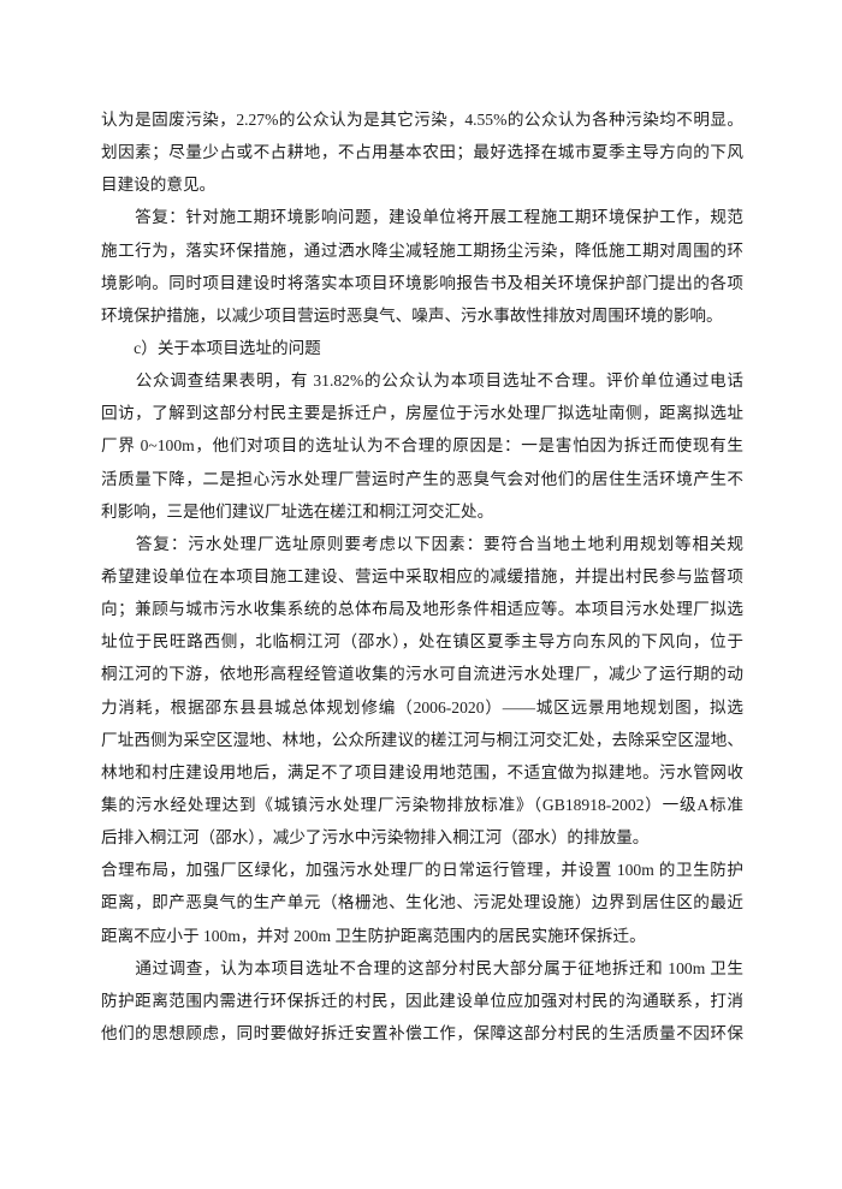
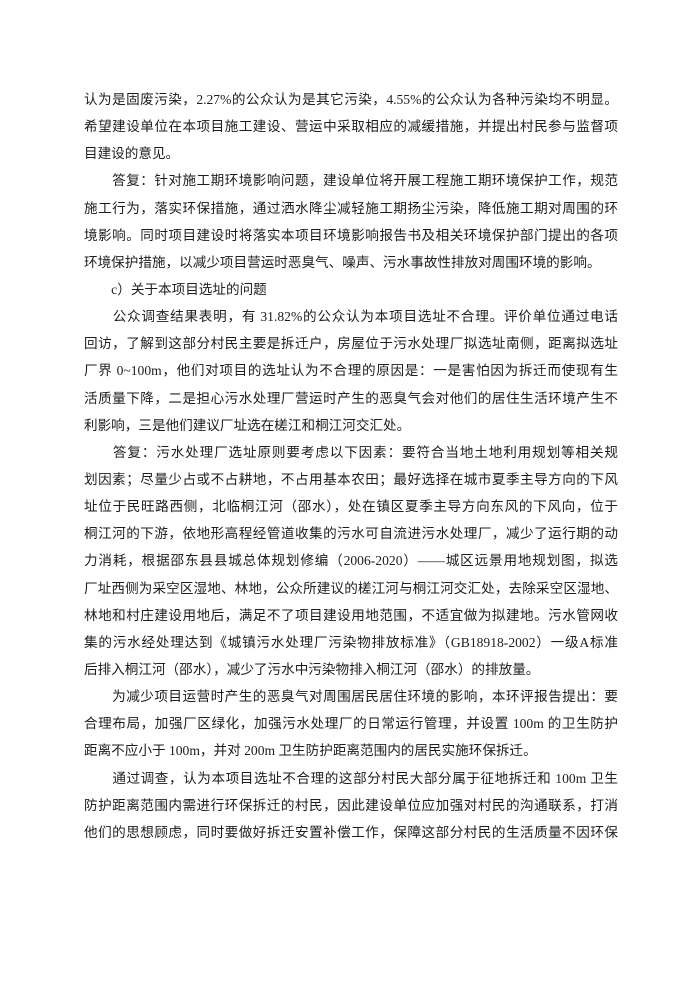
  认为是固废污染，2.27%的公众认为是其它污染，4.55%的公众认为各种污染均不明显。
- 划因素；尽量少占或不占耕地，不占用基本农田；最好选择在城市夏季主导方向的下风
+ 希望建设单位在本项目施工建设、营运中采取相应的减缓措施，并提出村民参与监督项
  目建设的意见。
  答复：针对施工期环境影响问题，建设单位将开展工程施工期环境保护工作，规范
  施工行为，落实环保措施，通过洒水降尘减轻施工期扬尘污染，降低施工期对周围的环
  境影响。同时项目建设时将落实本项目环境影响报告书及相关环境保护部门提出的各项
  环境保护措施，以减少项目营运时恶臭气、噪声、污水事故性排放对周围环境的影响。
  c）关于本项目选址的问题
  公众调查结果表明，有 31.82%的公众认为本项目选址不合理。评价单位通过电话
  回访，了解到这部分村民主要是拆迁户，房屋位于污水处理厂拟选址南侧，距离拟选址
  厂界 0~100m，他们对项目的选址认为不合理的原因是：一是害怕因为拆迁而使现有生
  活质量下降，二是担心污水处理厂营运时产生的恶臭气会对他们的居住生活环境产生不
  利影响，三是他们建议厂址选在槎江和桐江河交汇处。
  答复：污水处理厂选址原则要考虑以下因素：要符合当地土地利用规划等相关规
- 希望建设单位在本项目施工建设、营运中采取相应的减缓措施，并提出村民参与监督项
+ 划因素；尽量少占或不占耕地，不占用基本农田；最好选择在城市夏季主导方向的下风
- 向；兼顾与城市污水收集系统的总体布局及地形条件相适应等。本项目污水处理厂拟选
  址位于民旺路西侧，北临桐江河（邵水），处在镇区夏季主导方向东风的下风向，位于
  桐江河的下游，依地形高程经管道收集的污水可自流进污水处理厂，减少了运行期的动
  力消耗，根据邵东县县城总体规划修编（2006-2020）——城区远景用地规划图，拟选
  厂址西侧为采空区湿地、林地，公众所建议的槎江河与桐江河交汇处，去除采空区湿地、
  林地和村庄建设用地后，满足不了项目建设用地范围，不适宜做为拟建地。污水管网收
  集的污水经处理达到《城镇污水处理厂污染物排放标准》（GB18918-2002）一级A标准
  后排入桐江河（邵水），减少了污水中污染物排入桐江河（邵水）的排放量。
+ 为减少项目运营时产生的恶臭气对周围居民居住环境的影响，本环评报告提出：要
  合理布局，加强厂区绿化，加强污水处理厂的日常运行管理，并设置 100m 的卫生防护
- 距离，即产恶臭气的生产单元（格栅池、生化池、污泥处理设施）边界到居住区的最近
  距离不应小于 100m，并对 200m 卫生防护距离范围内的居民实施环保拆迁。
  通过调查，认为本项目选址不合理的这部分村民大部分属于征地拆迁和 100m 卫生
  防护距离范围内需进行环保拆迁的村民，因此建设单位应加强对村民的沟通联系，打消
  他们的思想顾虑，同时要做好拆迁安置补偿工作，保障这部分村民的生活质量不因环保
